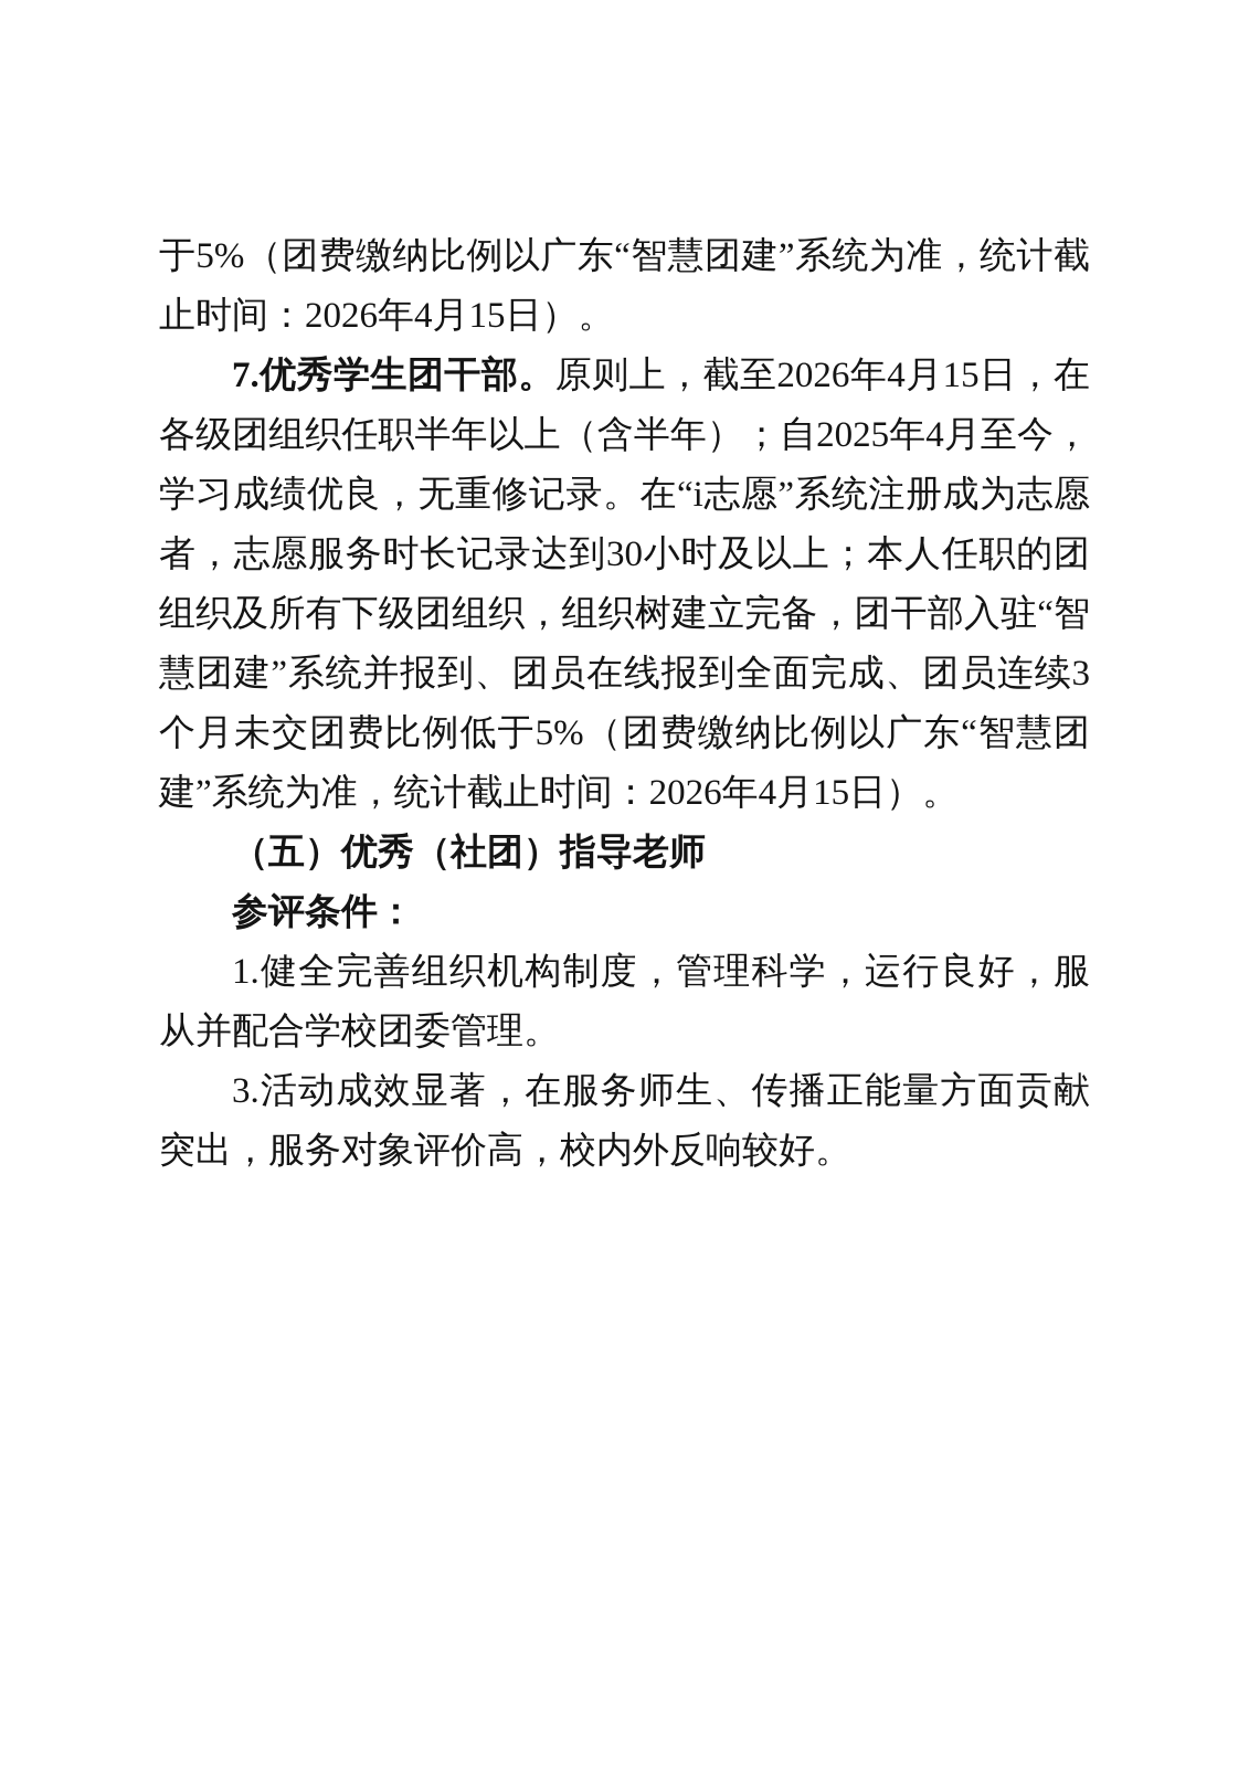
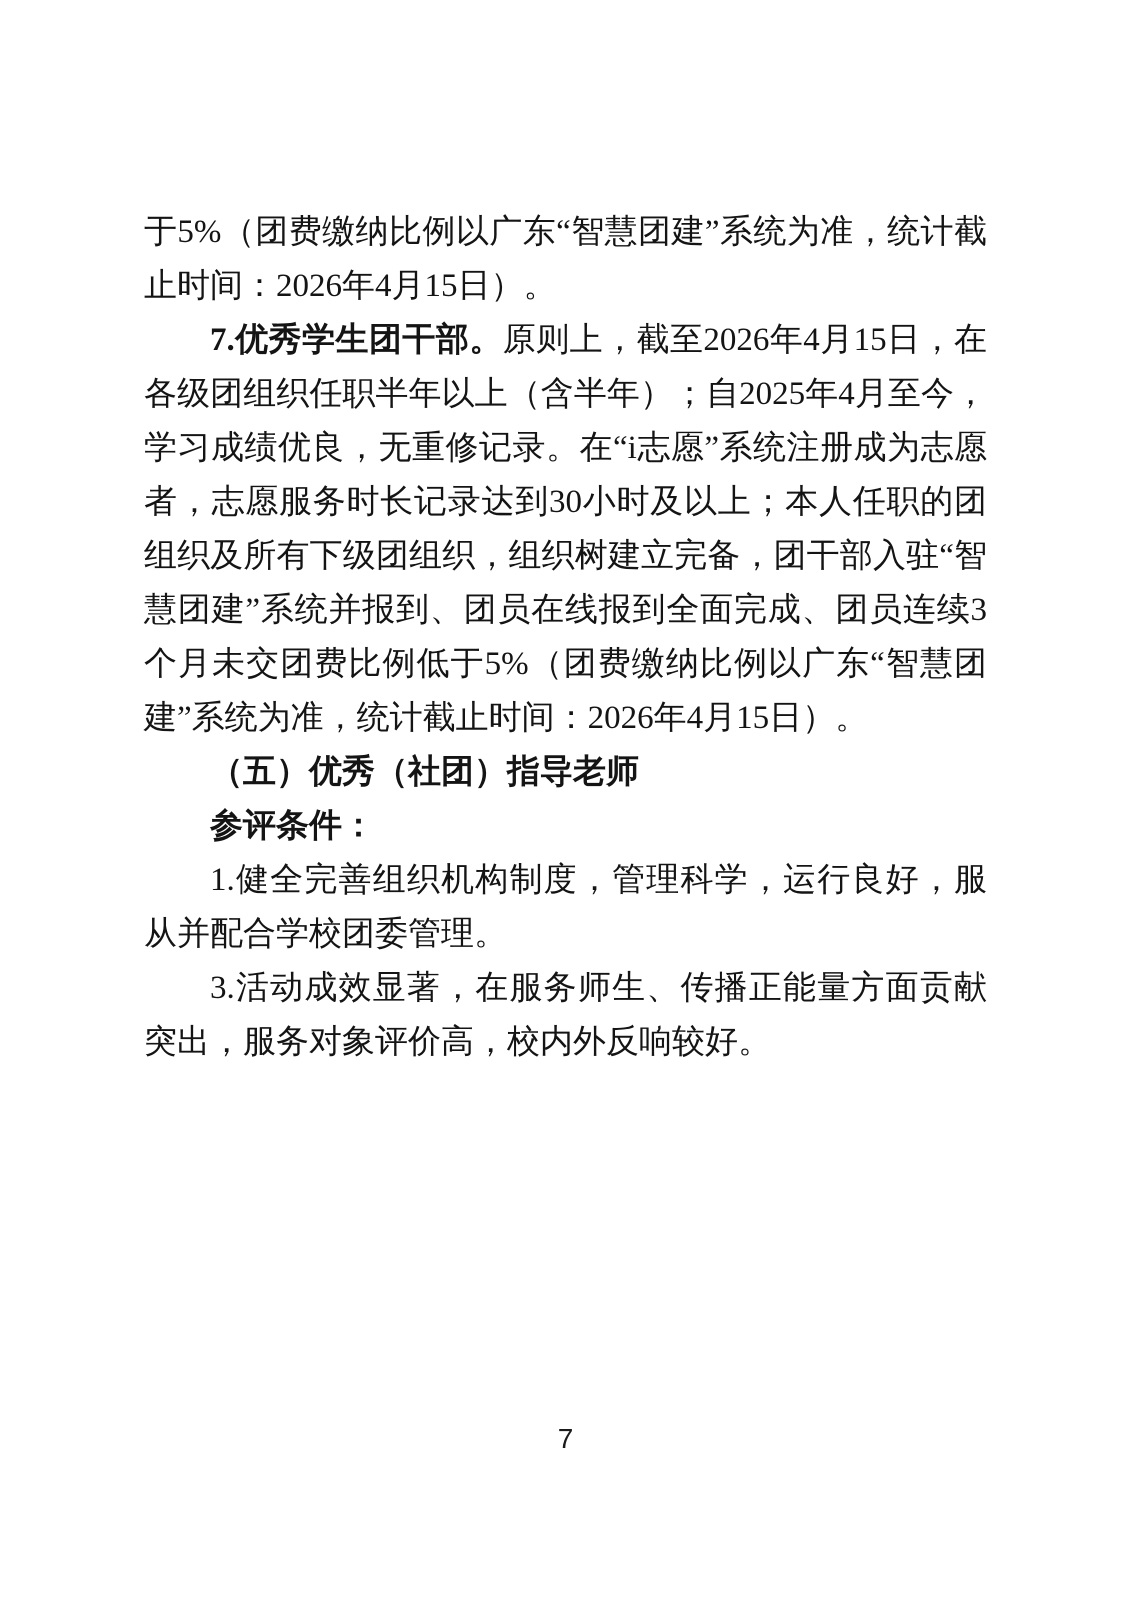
  于5%（团费缴纳比例以广东“智慧团建”系统为准，统计截止时间：2026年4月15日）。
  7.优秀学生团干部。原则上，截至2026年4月15日，在各级团组织任职半年以上（含半年）；自2025年4月至今，学习成绩优良，无重修记录。在“i志愿”系统注册成为志愿者，志愿服务时长记录达到30小时及以上；本人任职的团组织及所有下级团组织，组织树建立完备，团干部入驻“智慧团建”系统并报到、团员在线报到全面完成、团员连续3个月未交团费比例低于5%（团费缴纳比例以广东“智慧团建”系统为准，统计截止时间：2026年4月15日）。
  （五）优秀（社团）指导老师
  参评条件：
  1.健全完善组织机构制度，管理科学，运行良好，服从并配合学校团委管理。
  3.活动成效显著，在服务师生、传播正能量方面贡献突出，服务对象评价高，校内外反响较好。
+ 7
